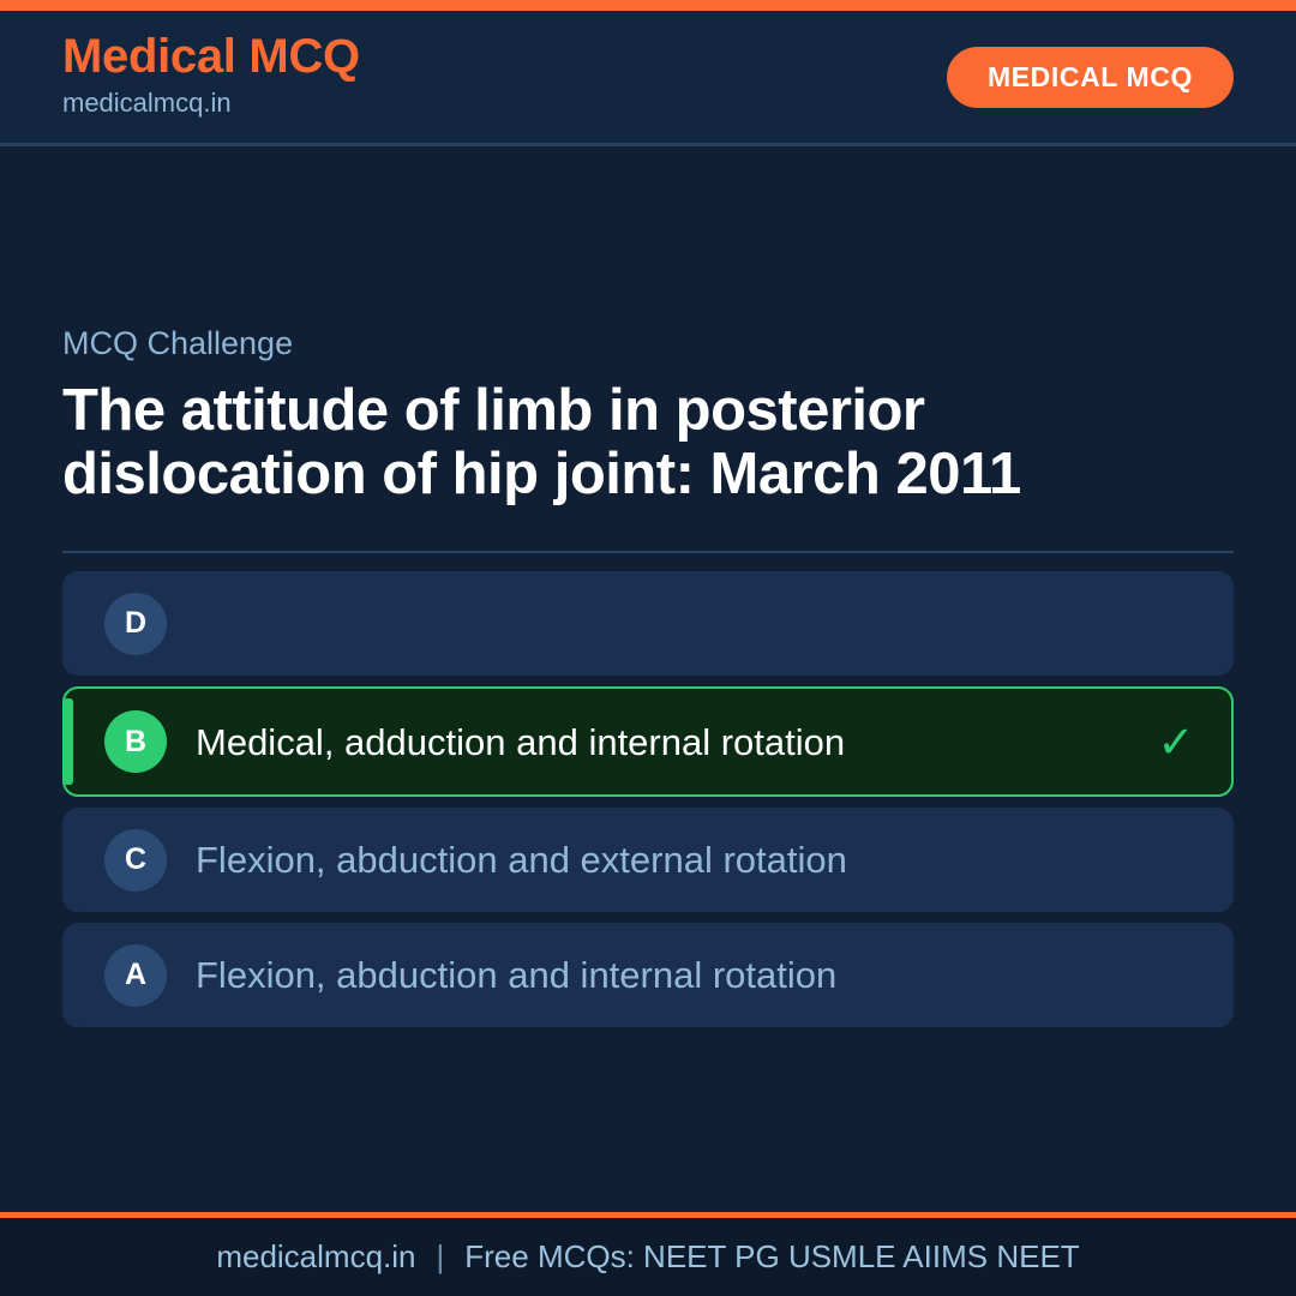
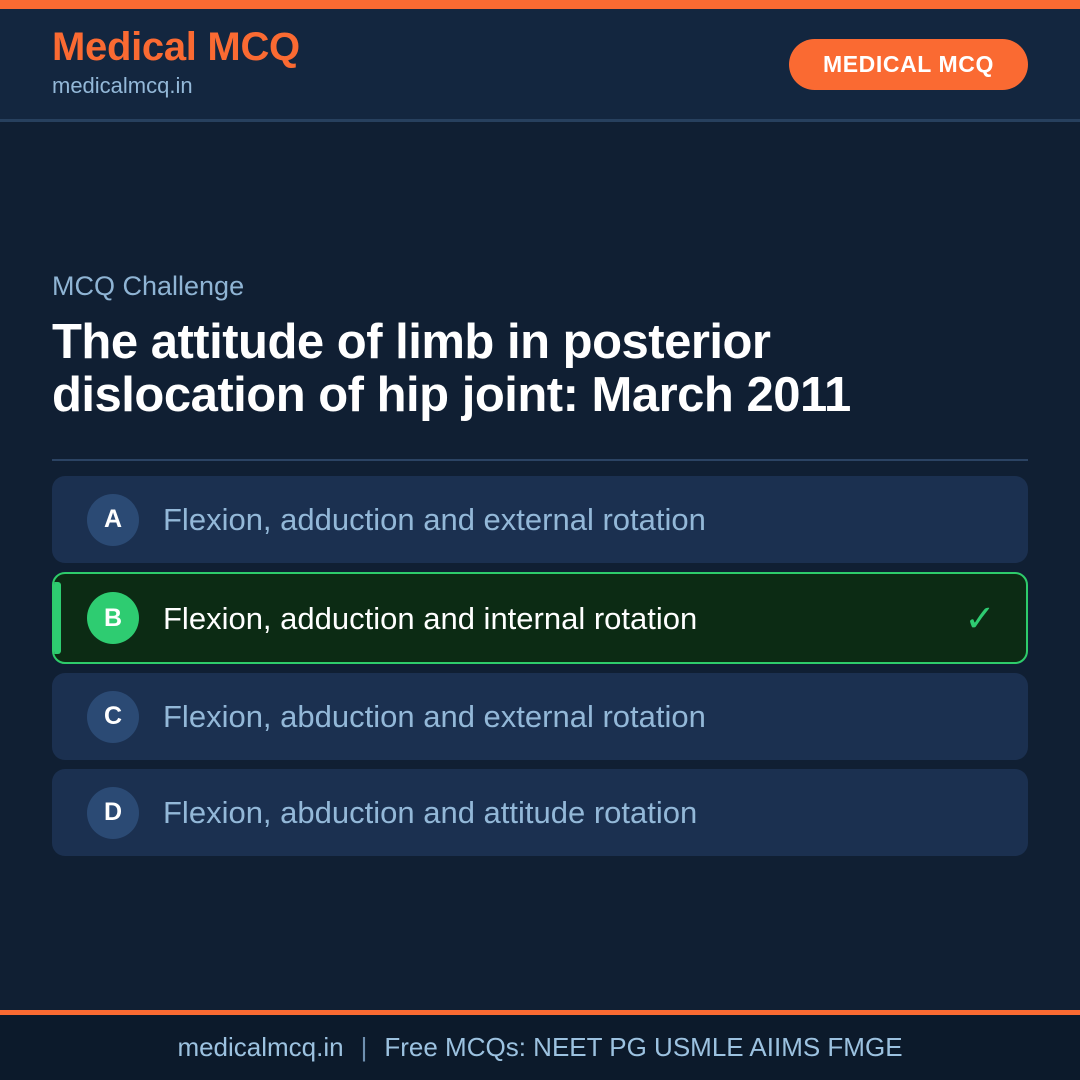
  Medical MCQ
  medicalmcq.in
  MEDICAL MCQ
  MCQ Challenge
  The attitude of limb in posterior dislocation of hip joint: March 2011
- D
+ A
+ Flexion, adduction and external rotation
  B
- Medical, adduction and internal rotation
+ Flexion, adduction and internal rotation
  ✓
  C
  Flexion, abduction and external rotation
- A
+ D
- Flexion, abduction and internal rotation
+ Flexion, abduction and attitude rotation
  medicalmcq.in
  |
- Free MCQs: NEET PG USMLE AIIMS NEET
+ Free MCQs: NEET PG USMLE AIIMS FMGE
